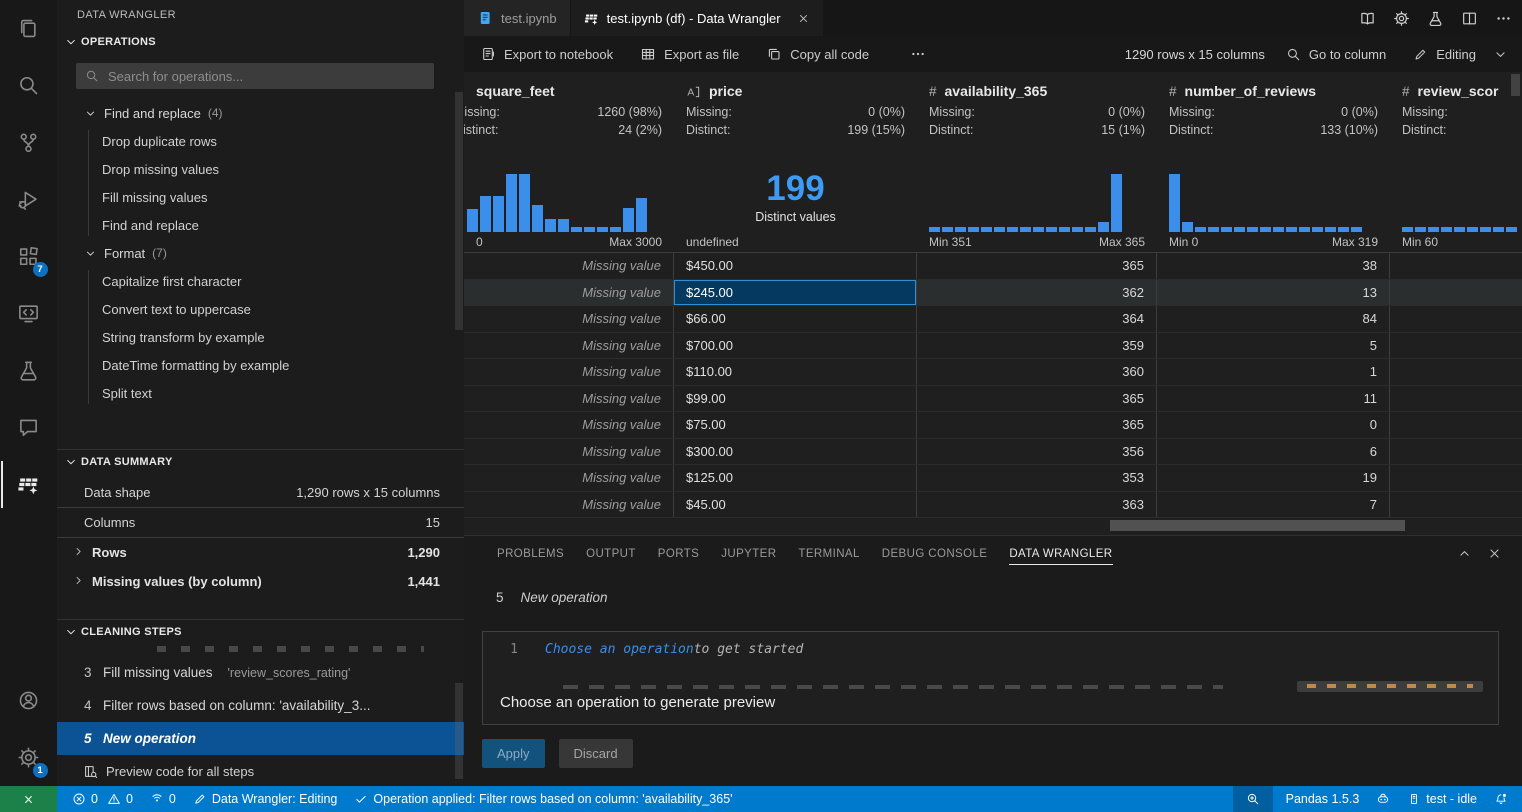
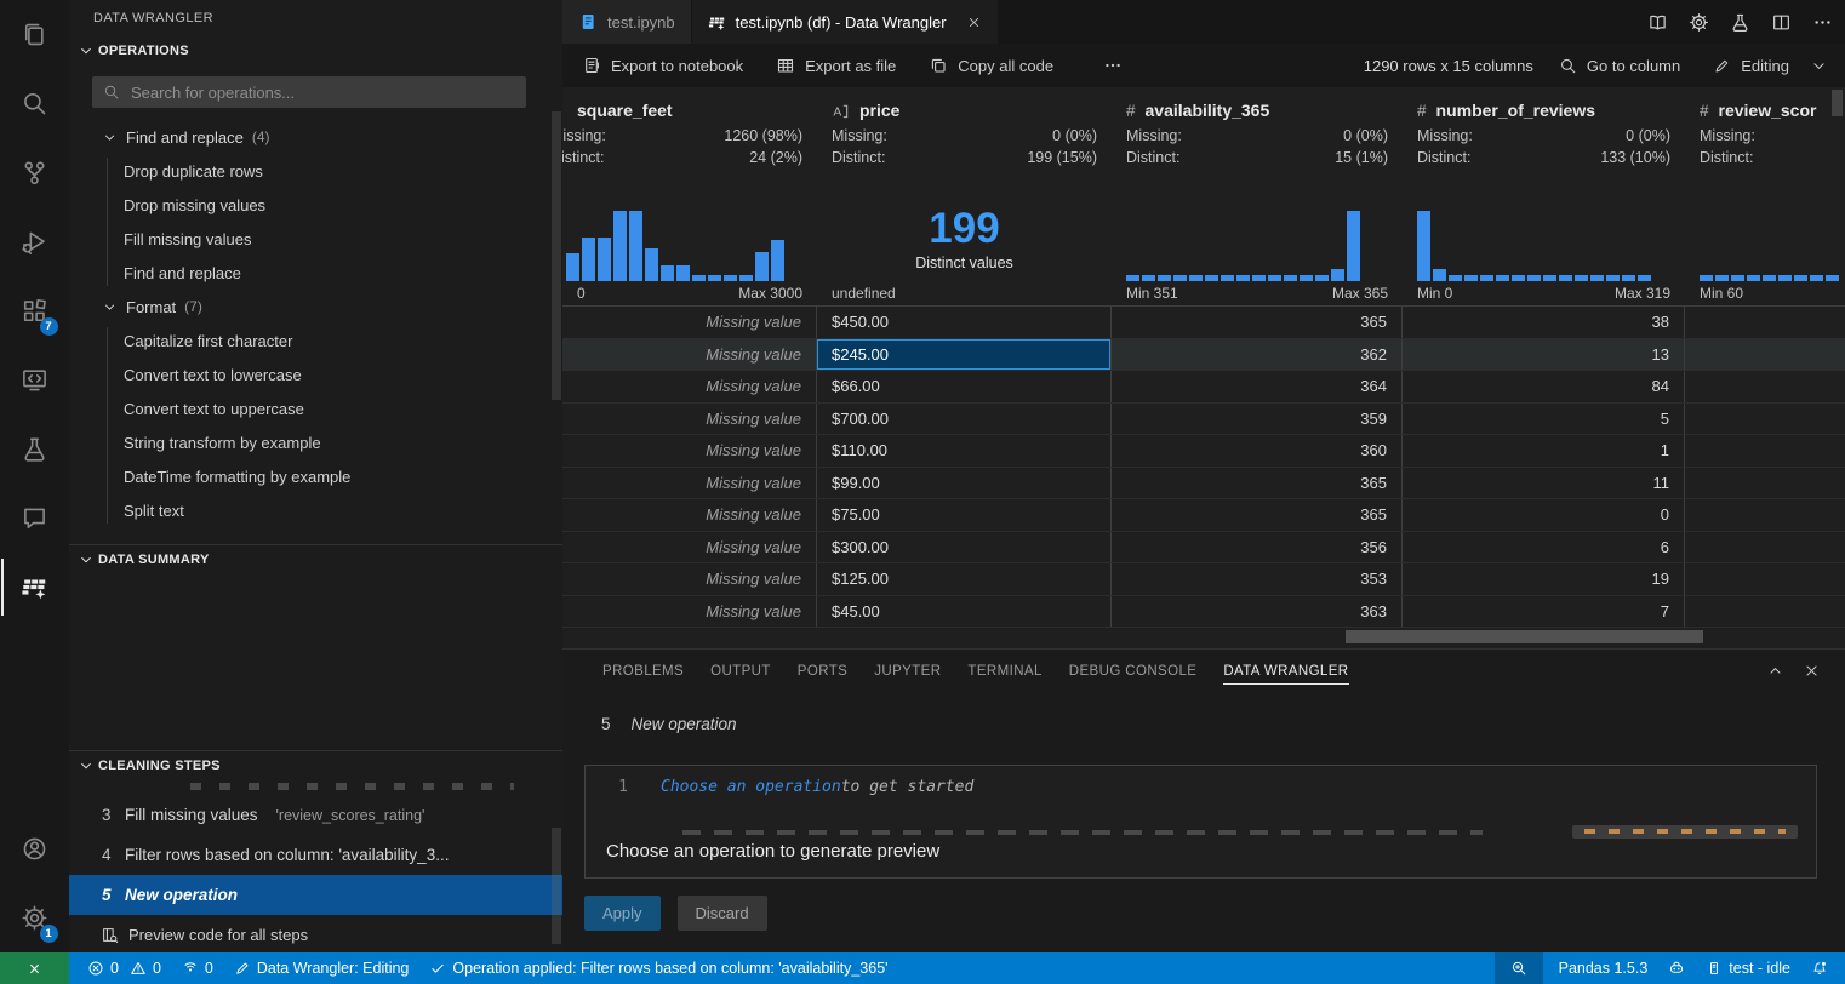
  7
  1
  DATA WRANGLER
  OPERATIONS
  Search for operations...
  Find and replace
  (4)
  Drop duplicate rows
  Drop missing values
  Fill missing values
  Find and replace
  Format
  (7)
  Capitalize first character
+ Convert text to lowercase
  Convert text to uppercase
  String transform by example
  DateTime formatting by example
  Split text
  DATA SUMMARY
- Data shape
- 1,290 rows x 15 columns
- Columns
- 15
- Rows
- 1,290
- Missing values (by column)
- 1,441
  CLEANING STEPS
  3
  Fill missing values
  'review_scores_rating'
  4
  Filter rows based on column: 'availability_3...
  5
  New operation
  Preview code for all steps
  test.ipynb
  test.ipynb (df) - Data Wrangler
  Export to notebook
  Export as file
  Copy all code
  1290 rows x 15 columns
  Go to column
  Editing
  square_feet
  issing:
  1260 (98%)
  istinct:
  24 (2%)
  0
  Max 3000
  A
  price
  Missing:
  0 (0%)
  Distinct:
  199 (15%)
  199
  Distinct values
  undefined
  #
  availability_365
  Missing:
  0 (0%)
  Distinct:
  15 (1%)
  Min 351
  Max 365
  #
  number_of_reviews
  Missing:
  0 (0%)
  Distinct:
  133 (10%)
  Min 0
  Max 319
  #
  review_scor
  Missing:
  Distinct:
  Min 60
  Missing value
  $450.00
  365
  38
  Missing value
  $245.00
  362
  13
  Missing value
  $66.00
  364
  84
  Missing value
  $700.00
  359
  5
  Missing value
  $110.00
  360
  1
  Missing value
  $99.00
  365
  11
  Missing value
  $75.00
  365
  0
  Missing value
  $300.00
  356
  6
  Missing value
  $125.00
  353
  19
  Missing value
  $45.00
  363
  7
  PROBLEMS
  OUTPUT
  PORTS
  JUPYTER
  TERMINAL
  DEBUG CONSOLE
  DATA WRANGLER
  5
  New operation
  1
  Choose an operation
  to get started
  Choose an operation to generate preview
  Apply
  Discard
  0
  0
  0
  Data Wrangler: Editing
  Operation applied: Filter rows based on column: 'availability_365'
  Pandas 1.5.3
  test - idle
